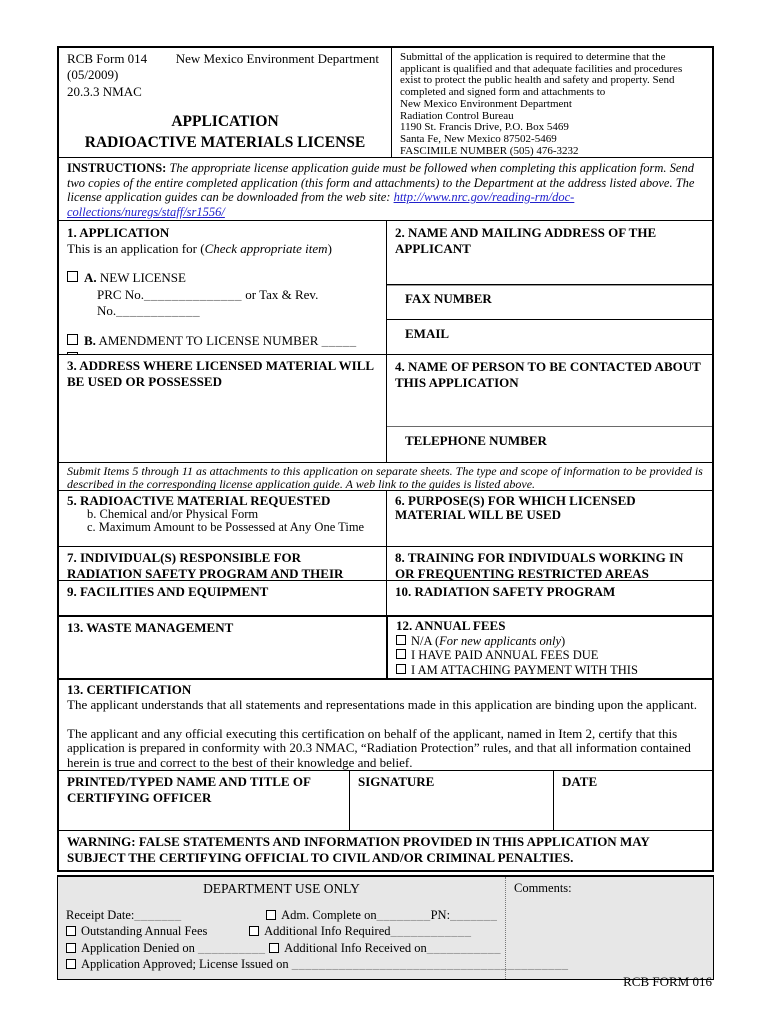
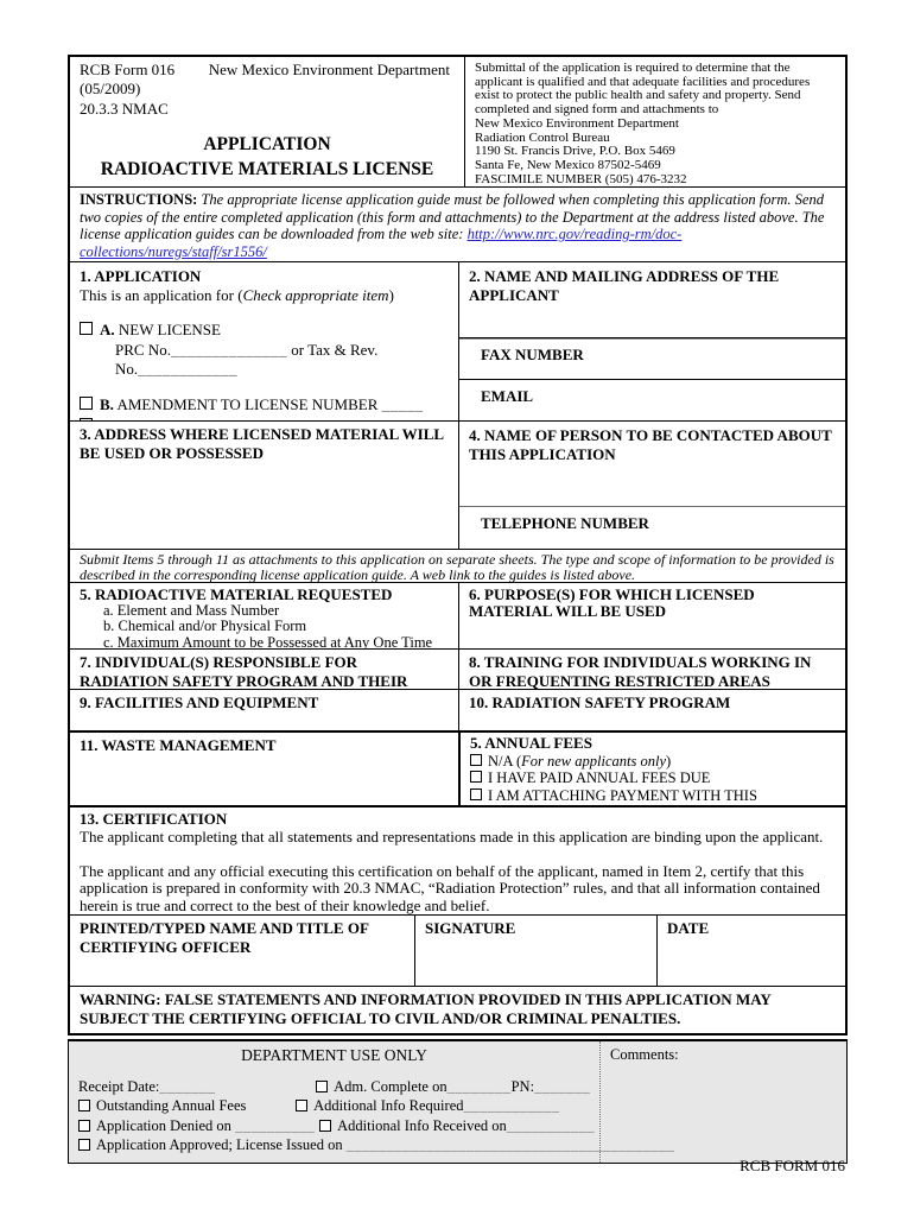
- RCB Form 014
+ RCB Form 016
  New Mexico Environment Department
  (05/2009)
  20.3.3 NMAC
  APPLICATION
  RADIOACTIVE MATERIALS LICENSE
  Submittal of the application is required to determine that the applicant is qualified and that adequate facilities and procedures exist to protect the public health and safety and property. Send completed and signed form and attachments to
  New Mexico Environment Department
  Radiation Control Bureau
  1190 St. Francis Drive, P.O. Box 5469
  Santa Fe, New Mexico 87502-5469
  FASCIMILE NUMBER (505) 476-3232
  INSTRUCTIONS: The appropriate license application guide must be followed when completing this application form. Send two copies of the entire completed application (this form and attachments) to the Department at the address listed above. The license application guides can be downloaded from the web site: http://www.nrc.gov/reading-rm/doc-collections/nuregs/staff/sr1556/
  1. APPLICATION
  This is an application for (Check appropriate item)
  A. NEW LICENSE
  PRC No.______________ or Tax & Rev. No.____________
  B. AMENDMENT TO LICENSE NUMBER _____
  2. NAME AND MAILING ADDRESS OF THE APPLICANT
  FAX NUMBER
  EMAIL
  3. ADDRESS WHERE LICENSED MATERIAL WILL BE USED OR POSSESSED
  4. NAME OF PERSON TO BE CONTACTED ABOUT THIS APPLICATION
  TELEPHONE NUMBER
  Submit Items 5 through 11 as attachments to this application on separate sheets. The type and scope of information to be provided is described in the corresponding license application guide. A web link to the guides is listed above.
  5. RADIOACTIVE MATERIAL REQUESTED
+ a. Element and Mass Number
  b. Chemical and/or Physical Form
  c. Maximum Amount to be Possessed at Any One Time
  6. PURPOSE(S) FOR WHICH LICENSED MATERIAL WILL BE USED
  7. INDIVIDUAL(S) RESPONSIBLE FOR RADIATION SAFETY PROGRAM AND THEIR
  8. TRAINING FOR INDIVIDUALS WORKING IN OR FREQUENTING RESTRICTED AREAS
  9. FACILITIES AND EQUIPMENT
  10. RADIATION SAFETY PROGRAM
- 13. WASTE MANAGEMENT
+ 11. WASTE MANAGEMENT
- 12. ANNUAL FEES
+ 5. ANNUAL FEES
  N/A (For new applicants only)
  I HAVE PAID ANNUAL FEES DUE
  I AM ATTACHING PAYMENT WITH THIS
  13. CERTIFICATION
- The applicant understands that all statements and representations made in this application are binding upon the applicant.
+ The applicant completing that all statements and representations made in this application are binding upon the applicant.
  The applicant and any official executing this certification on behalf of the applicant, named in Item 2, certify that this application is prepared in conformity with 20.3 NMAC, “Radiation Protection” rules, and that all information contained herein is true and correct to the best of their knowledge and belief.
  PRINTED/TYPED NAME AND TITLE OF CERTIFYING OFFICER
  SIGNATURE
  DATE
  WARNING: FALSE STATEMENTS AND INFORMATION PROVIDED IN THIS APPLICATION MAY SUBJECT THE CERTIFYING OFFICIAL TO CIVIL AND/OR CRIMINAL PENALTIES.
  DEPARTMENT USE ONLY
  Receipt Date:_______ Adm. Complete on________PN:_______
  Outstanding Annual Fees Additional Info Required____________
  Application Denied on __________ Additional Info Received on___________
  Application Approved; License Issued on _________________________________________
  Comments:
  RCB FORM 016
